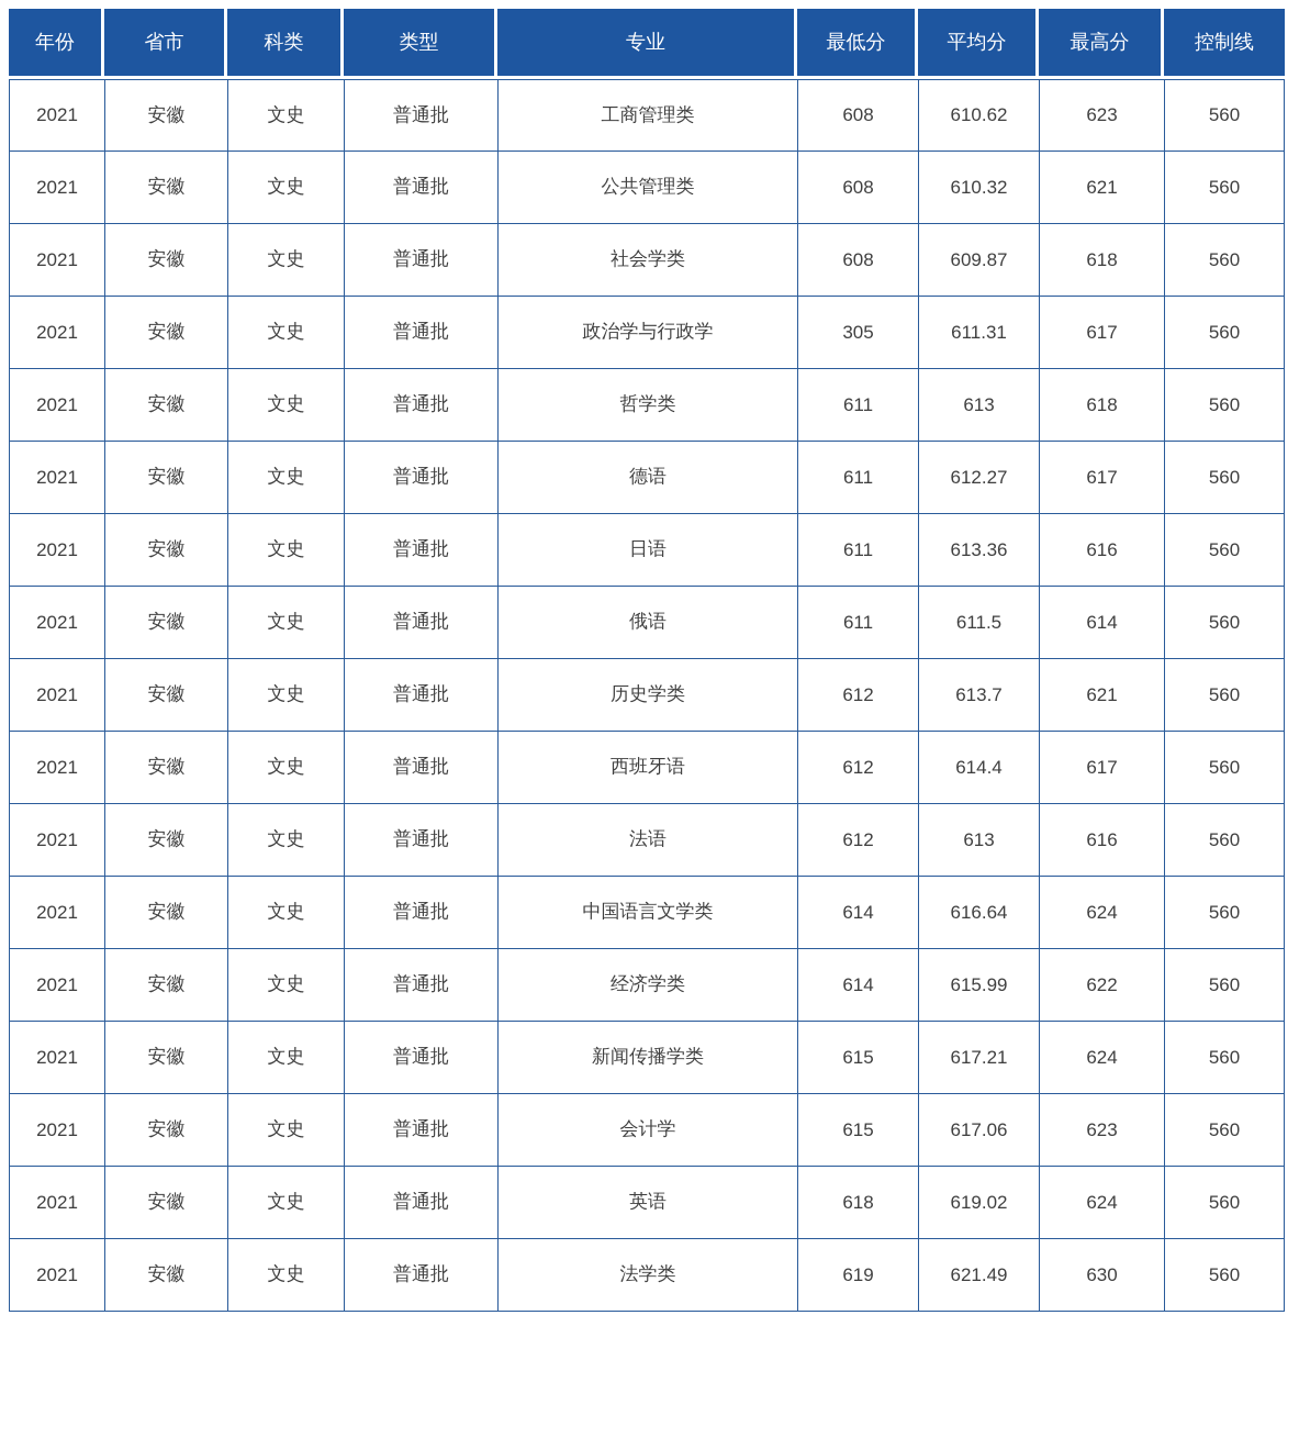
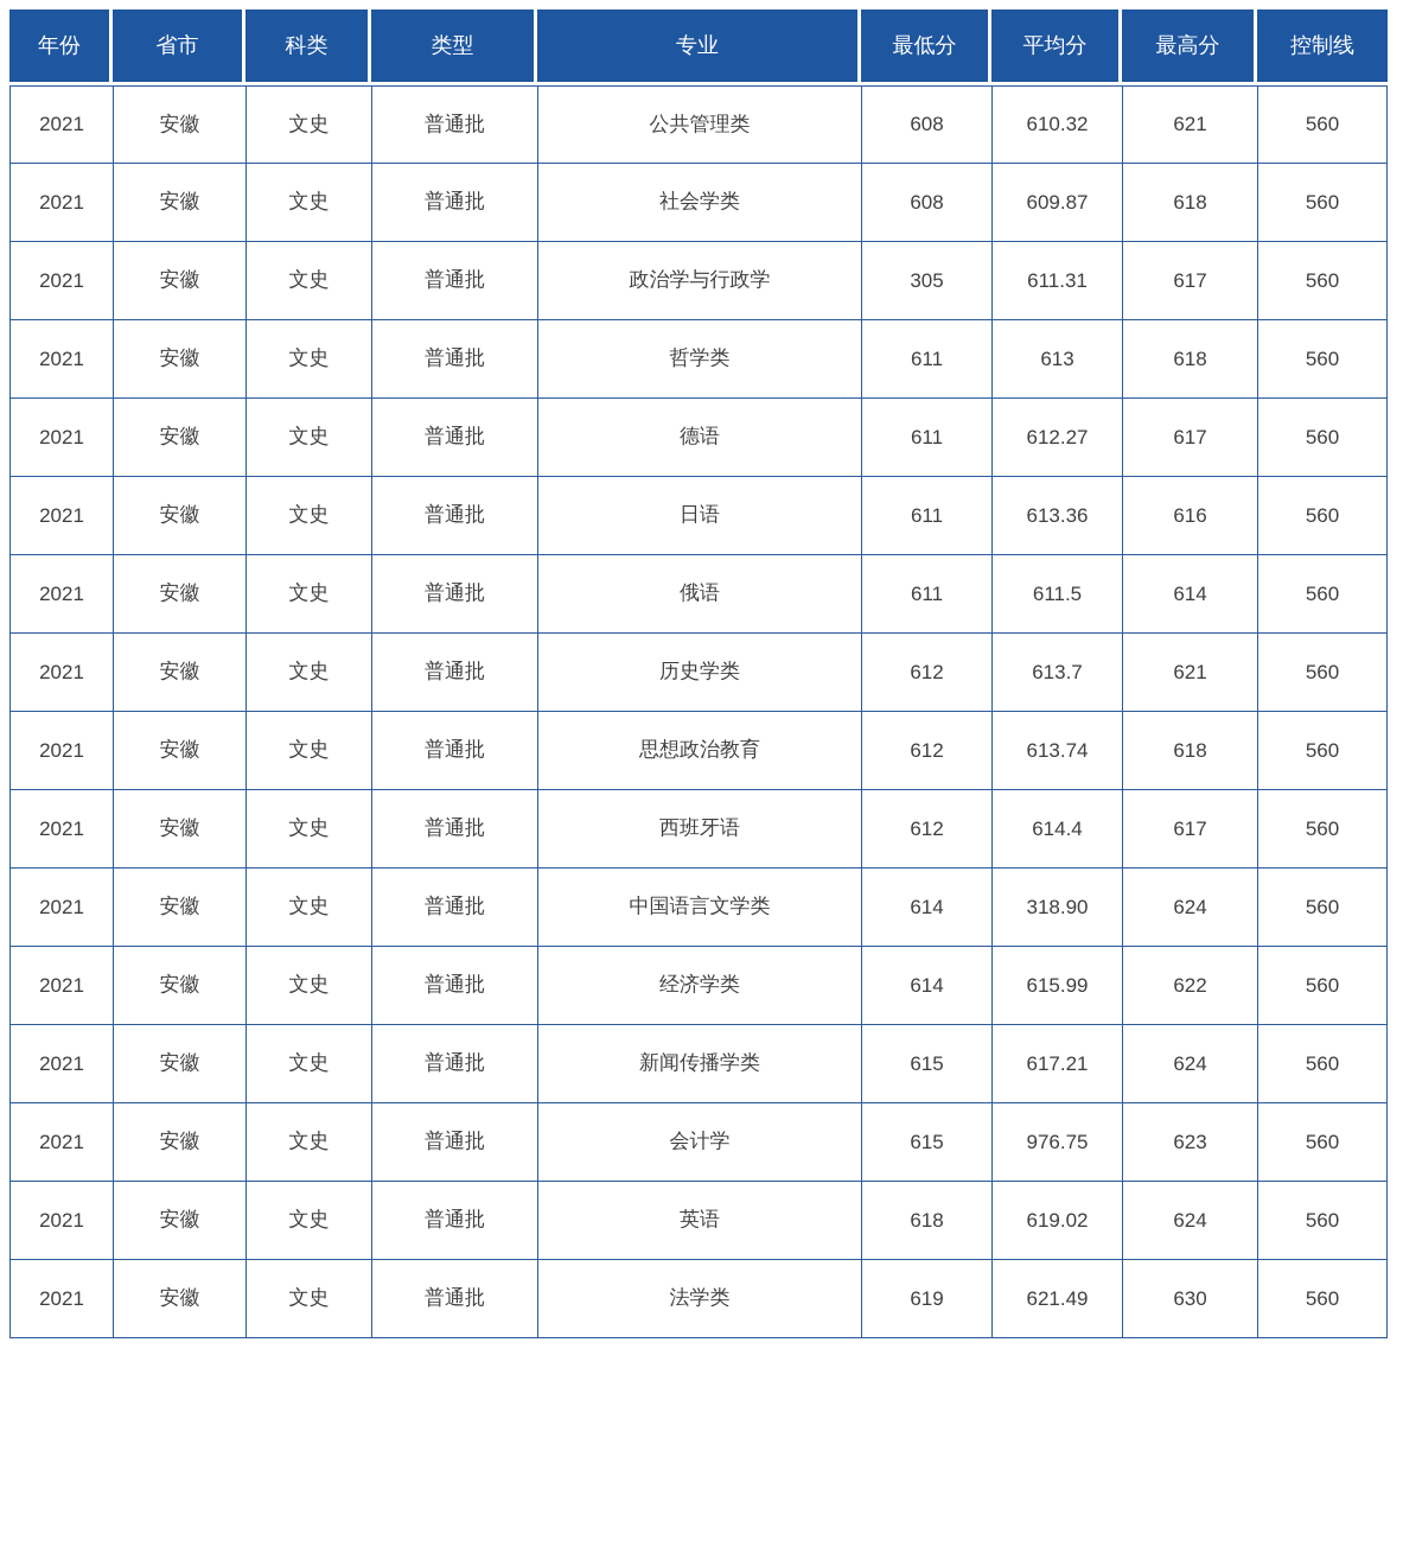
  年份	省市	科类	类型	专业	最低分	平均分	最高分	控制线
- 2021	安徽	文史	普通批	工商管理类	608	610.62	623	560
  2021	安徽	文史	普通批	公共管理类	608	610.32	621	560
  2021	安徽	文史	普通批	社会学类	608	609.87	618	560
  2021	安徽	文史	普通批	政治学与行政学	305	611.31	617	560
  2021	安徽	文史	普通批	哲学类	611	613	618	560
  2021	安徽	文史	普通批	德语	611	612.27	617	560
  2021	安徽	文史	普通批	日语	611	613.36	616	560
  2021	安徽	文史	普通批	俄语	611	611.5	614	560
  2021	安徽	文史	普通批	历史学类	612	613.7	621	560
+ 2021	安徽	文史	普通批	思想政治教育	612	613.74	618	560
  2021	安徽	文史	普通批	西班牙语	612	614.4	617	560
- 2021	安徽	文史	普通批	法语	612	613	616	560
- 2021	安徽	文史	普通批	中国语言文学类	614	616.64	624	560
+ 2021	安徽	文史	普通批	中国语言文学类	614	318.90	624	560
  2021	安徽	文史	普通批	经济学类	614	615.99	622	560
  2021	安徽	文史	普通批	新闻传播学类	615	617.21	624	560
- 2021	安徽	文史	普通批	会计学	615	617.06	623	560
+ 2021	安徽	文史	普通批	会计学	615	976.75	623	560
  2021	安徽	文史	普通批	英语	618	619.02	624	560
  2021	安徽	文史	普通批	法学类	619	621.49	630	560
